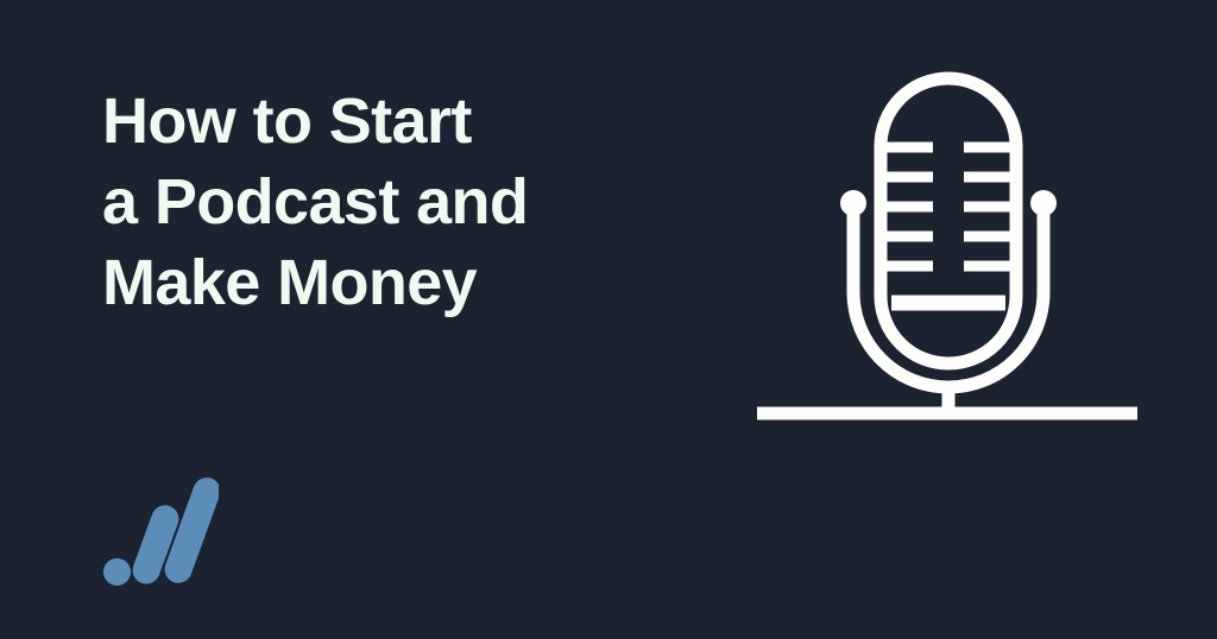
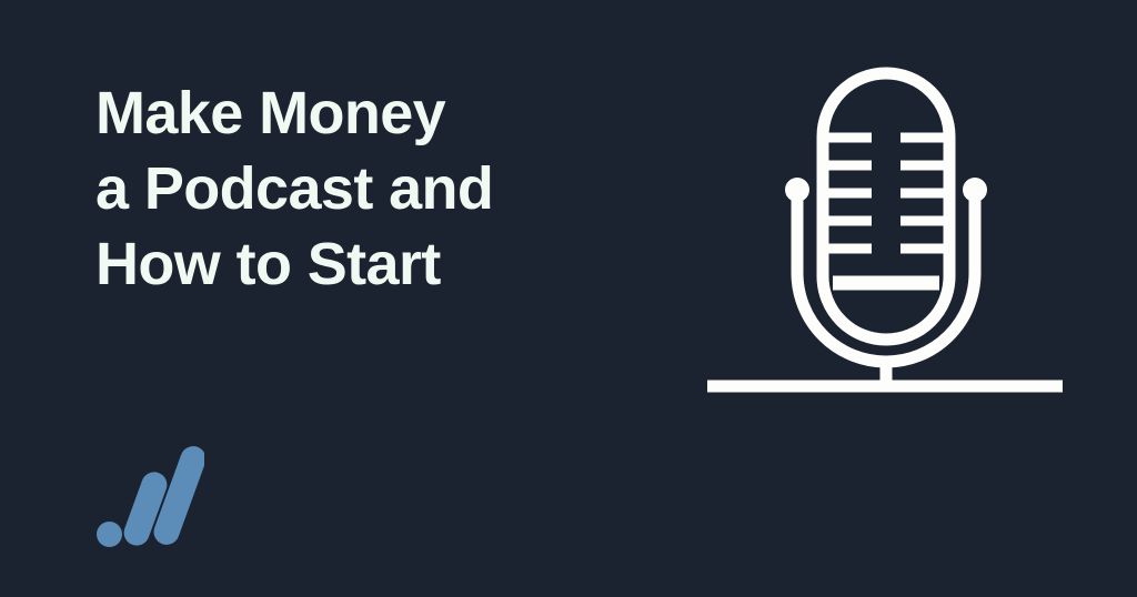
- How to Start
+ Make Money
  a Podcast and
- Make Money
+ How to Start
